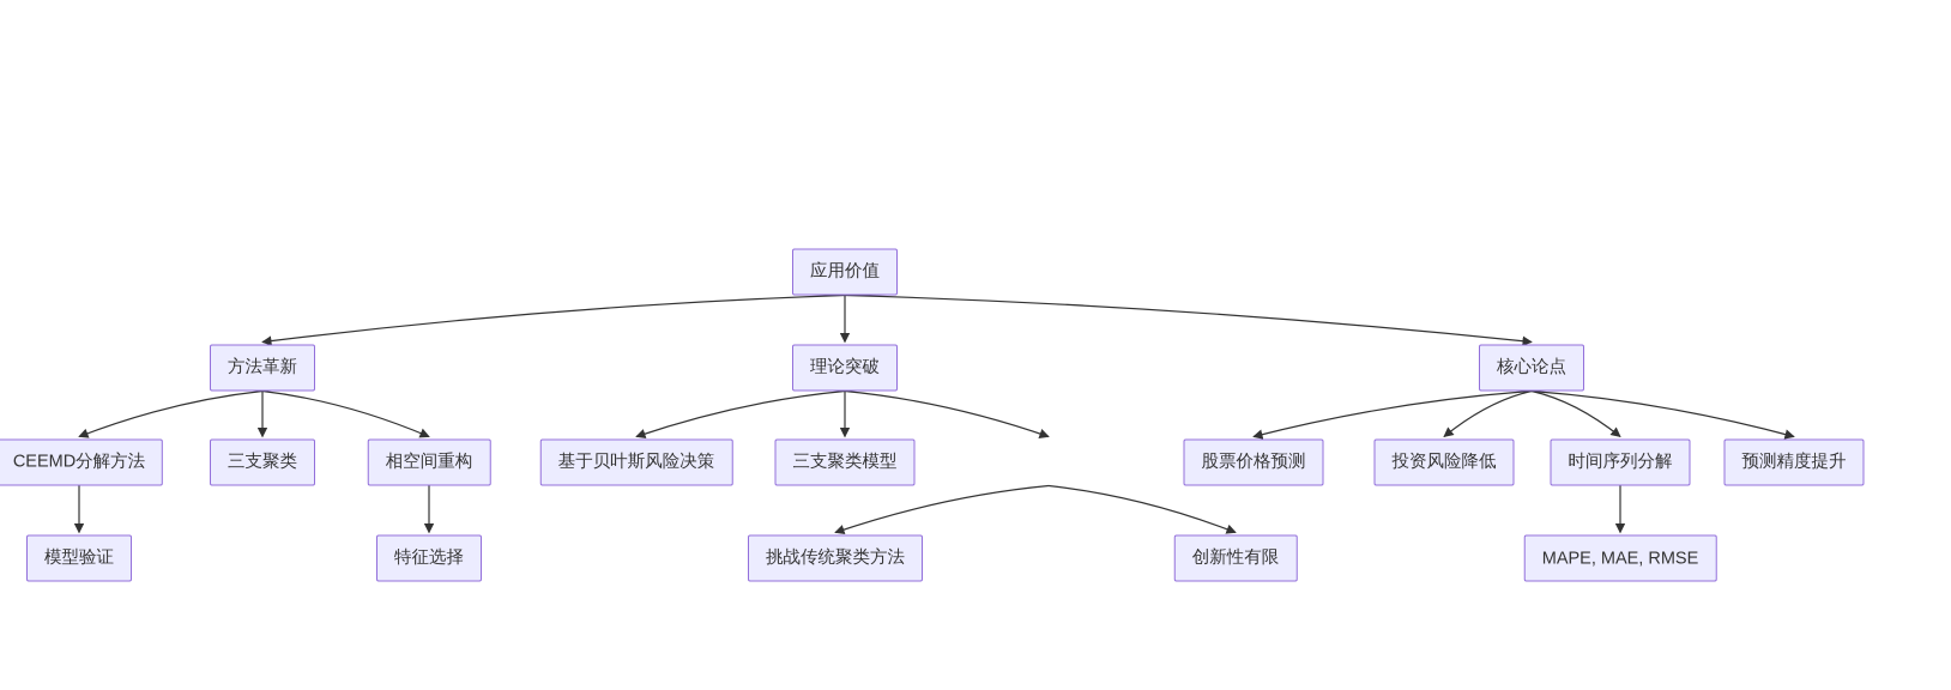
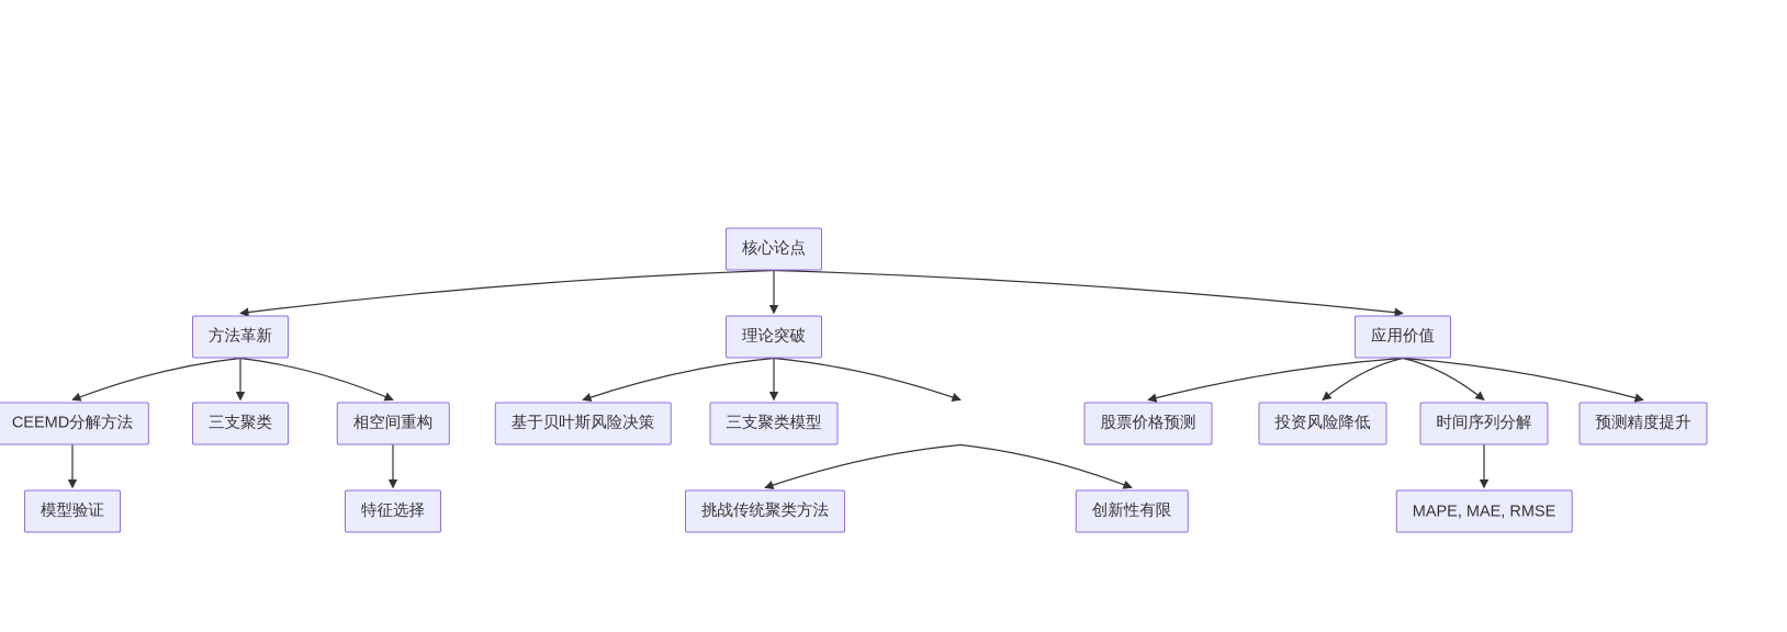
- 应用价值
+ 核心论点
  方法革新
  理论突破
- 核心论点
+ 应用价值
  CEEMD分解方法
  三支聚类
  相空间重构
  基于贝叶斯风险决策
  三支聚类模型
  股票价格预测
  投资风险降低
  时间序列分解
  预测精度提升
  模型验证
  特征选择
  挑战传统聚类方法
  创新性有限
  MAPE, MAE, RMSE
